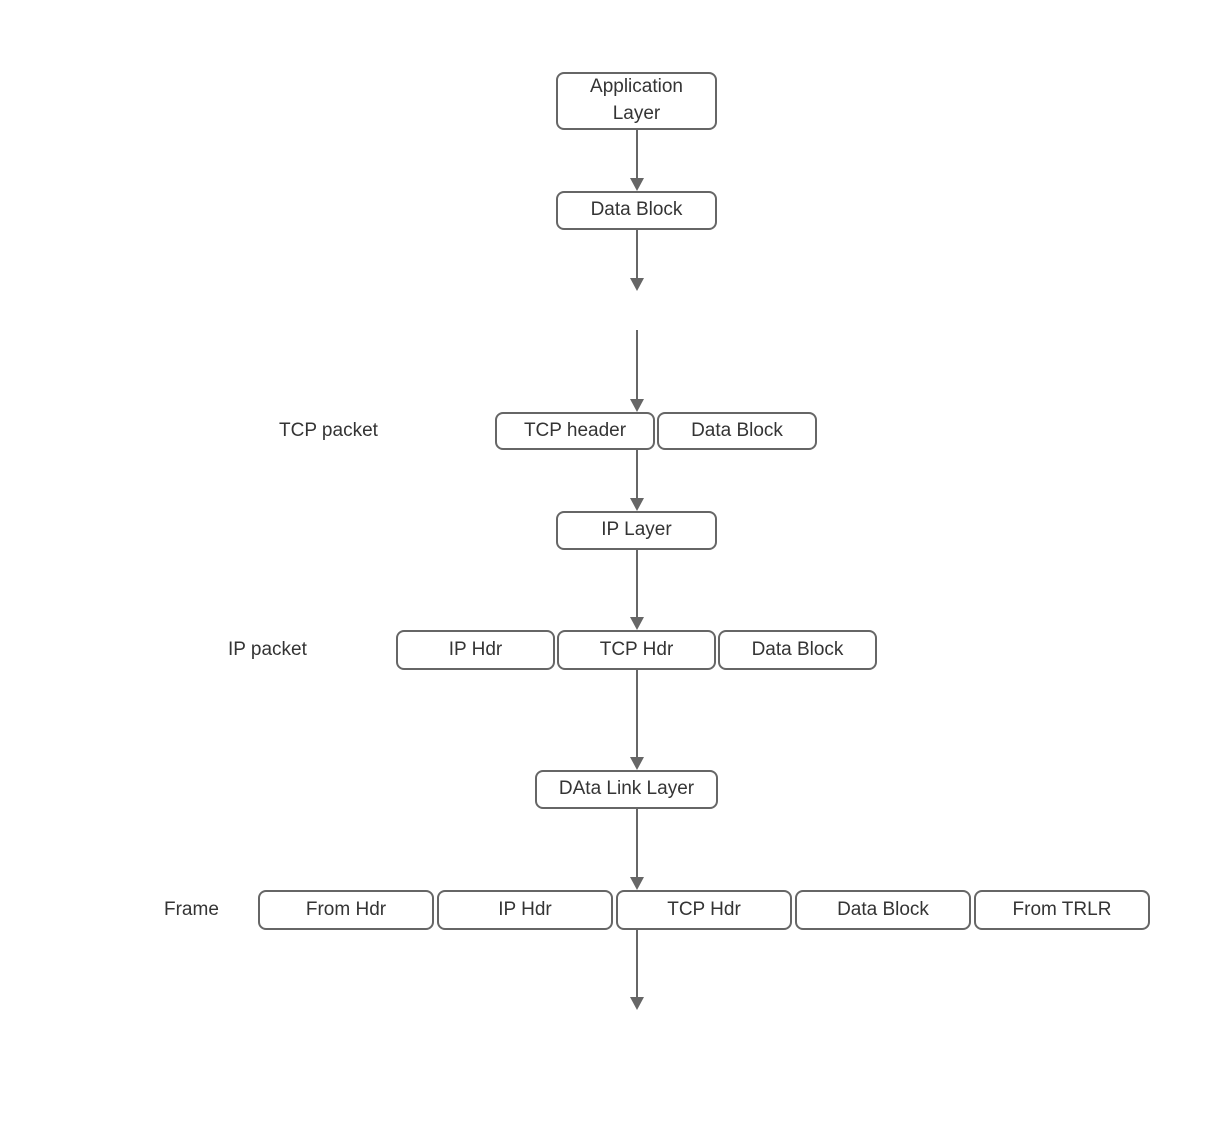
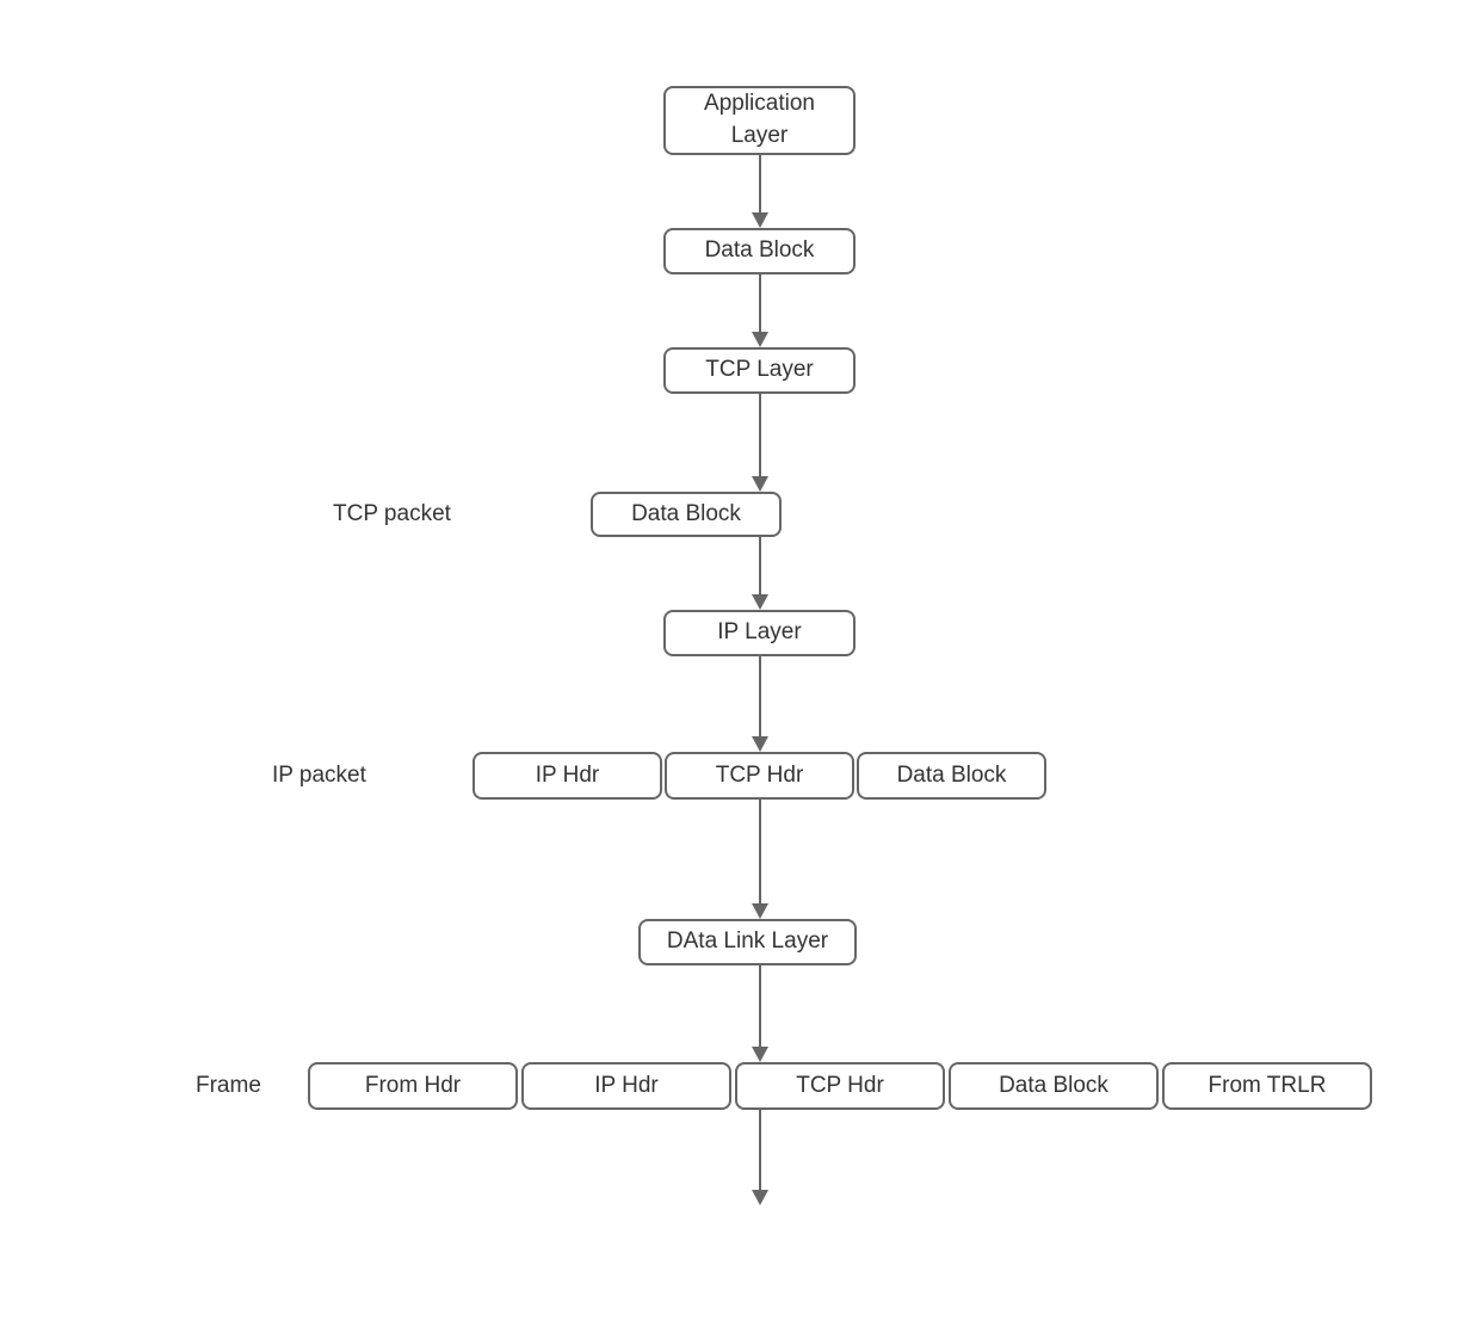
  Application
  Layer
  Data Block
+ TCP Layer
  IP Layer
  DAta Link Layer
  TCP packet
- TCP header
  Data Block
  IP packet
  IP Hdr
  TCP Hdr
  Data Block
  Frame
  From Hdr
  IP Hdr
  TCP Hdr
  Data Block
  From TRLR
